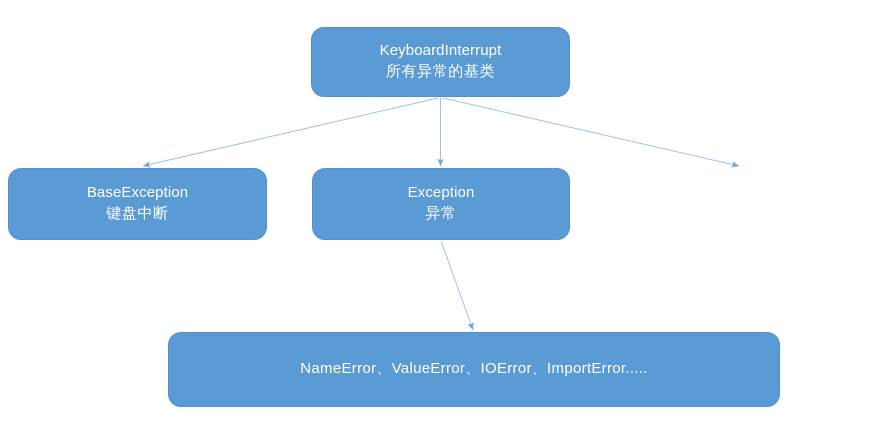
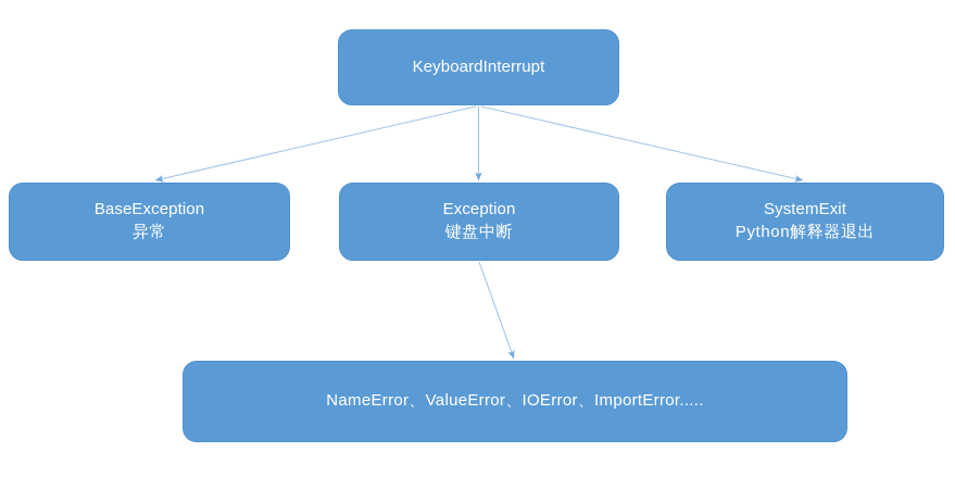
  KeyboardInterrupt
- 所有异常的基类
  BaseException
- 键盘中断
+ 异常
  Exception
- 异常
+ 键盘中断
+ SystemExit
+ Python解释器退出
  NameError、ValueError、IOError、ImportError.....
